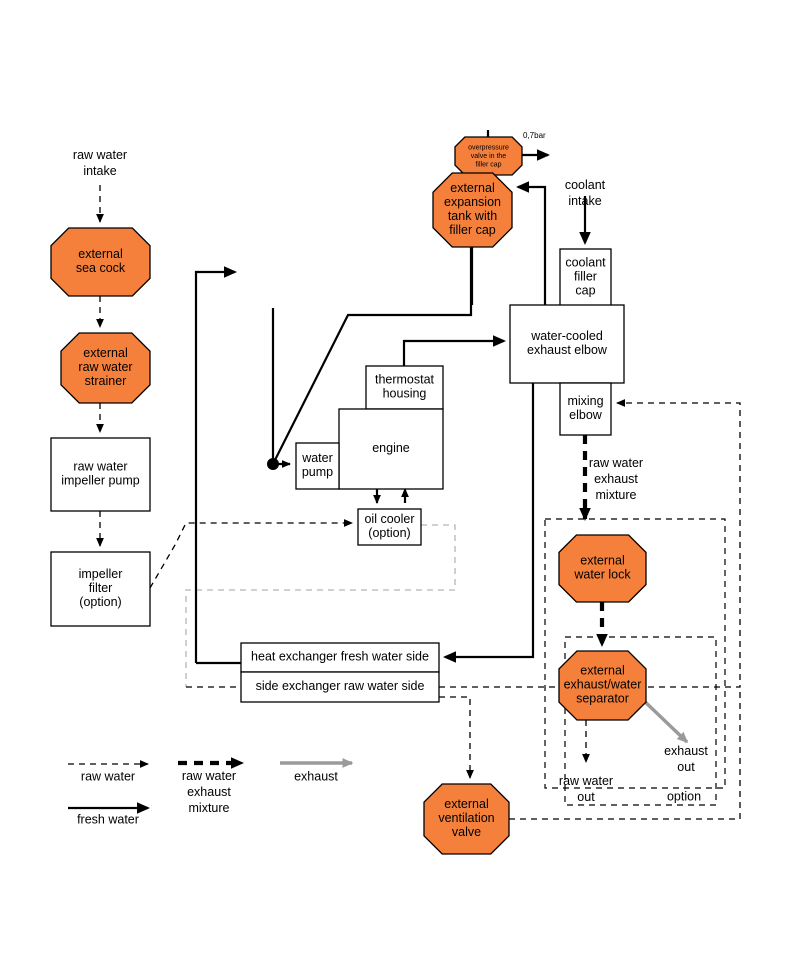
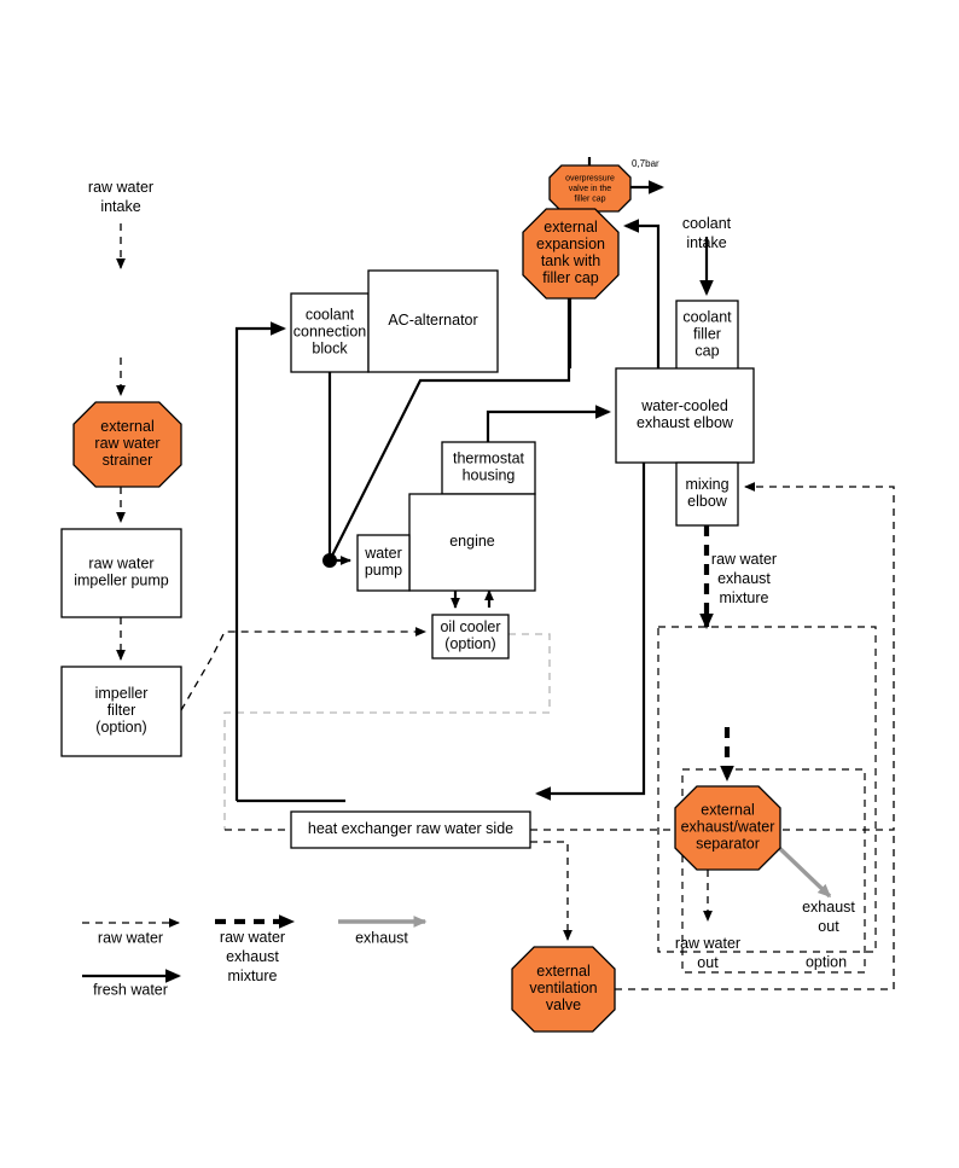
- external sea cock
  external raw water strainer
  raw water impeller pump
  impeller filter (option)
+ coolant connection block
+ AC-alternator
  external expansion tank with filler cap
  coolant filler cap
  water-cooled exhaust elbow
  mixing elbow
  thermostat housing
  engine
  water pump
  oil cooler (option)
- heat exchanger fresh water side
- side exchanger raw water side
+ heat exchanger raw water side
- external water lock
  external exhaust/water separator
  external ventilation valve
  raw water intake
  coolant intake
  0,7bar
  raw water exhaust mixture
  raw water out
  exhaust out
  option
  raw water
  fresh water
  raw water exhaust mixture
  exhaust
